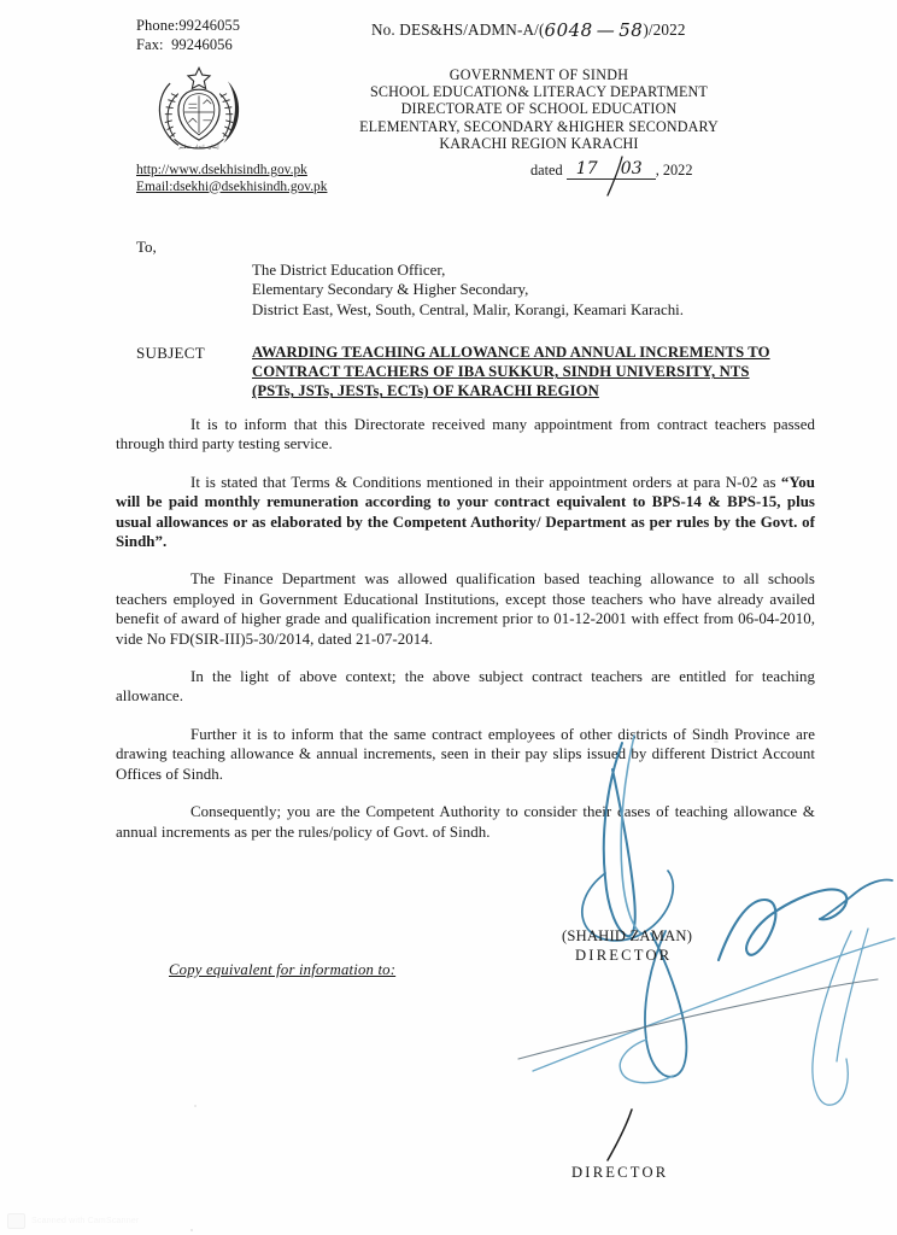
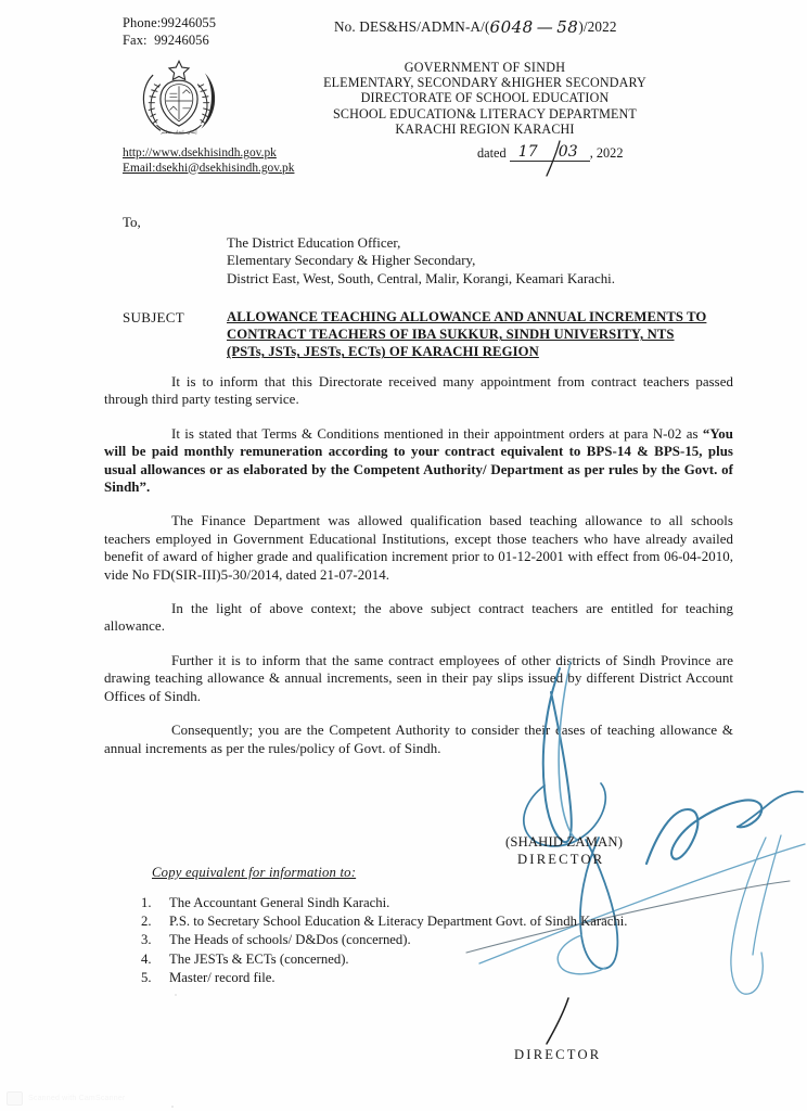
  Phone:99246055
  Fax: 99246056
  http://www.dsekhisindh.gov.pk
  Email:dsekhi@dsekhisindh.gov.pk
  No. DES&HS/ADMN-A/(6048 — 58)/2022
  GOVERNMENT OF SINDH
- SCHOOL EDUCATION& LITERACY DEPARTMENT
+ ELEMENTARY, SECONDARY &HIGHER SECONDARY
  DIRECTORATE OF SCHOOL EDUCATION
- ELEMENTARY, SECONDARY &HIGHER SECONDARY
+ SCHOOL EDUCATION& LITERACY DEPARTMENT
  KARACHI REGION KARACHI
  dated 17 03 , 2022
  To,
  The District Education Officer,
  Elementary Secondary & Higher Secondary,
  District East, West, South, Central, Malir, Korangi, Keamari Karachi.
  SUBJECT
- AWARDING TEACHING ALLOWANCE AND ANNUAL INCREMENTS TO
+ ALLOWANCE TEACHING ALLOWANCE AND ANNUAL INCREMENTS TO
  CONTRACT TEACHERS OF IBA SUKKUR, SINDH UNIVERSITY, NTS
  (PSTs, JSTs, JESTs, ECTs) OF KARACHI REGION
  It is to inform that this Directorate received many appointment from contract teachers passed through third party testing service.
  It is stated that Terms & Conditions mentioned in their appointment orders at para N-02 as “You will be paid monthly remuneration according to your contract equivalent to BPS-14 & BPS-15, plus usual allowances or as elaborated by the Competent Authority/ Department as per rules by the Govt. of Sindh”.
  The Finance Department was allowed qualification based teaching allowance to all schools teachers employed in Government Educational Institutions, except those teachers who have already availed benefit of award of higher grade and qualification increment prior to 01-12-2001 with effect from 06-04-2010, vide No FD(SIR-III)5-30/2014, dated 21-07-2014.
  In the light of above context; the above subject contract teachers are entitled for teaching allowance.
  Further it is to inform that the same contract employees of other districts of Sindh Province are drawing teaching allowance & annual increments, seen in their pay slips issued by different District Account Offices of Sindh.
  Consequently; you are the Competent Authority to consider theirases of teaching allowance & annual increments as per the rules/policy of Govt. of Sindh.
  (SHAHID ZAMAN)
  DIRECTOR
  Copy equivalent for information to:
+ 1.
+ The Accountant General Sindh Karachi.
+ 2.
+ P.S. to Secretary School Education & Literacy Department Govt. of Sindh Karachi.
+ 3.
+ The Heads of schools/ D&Dos (concerned).
+ 4.
+ The JESTs & ECTs (concerned).
+ 5.
+ Master/ record file.
  DIRECTOR
